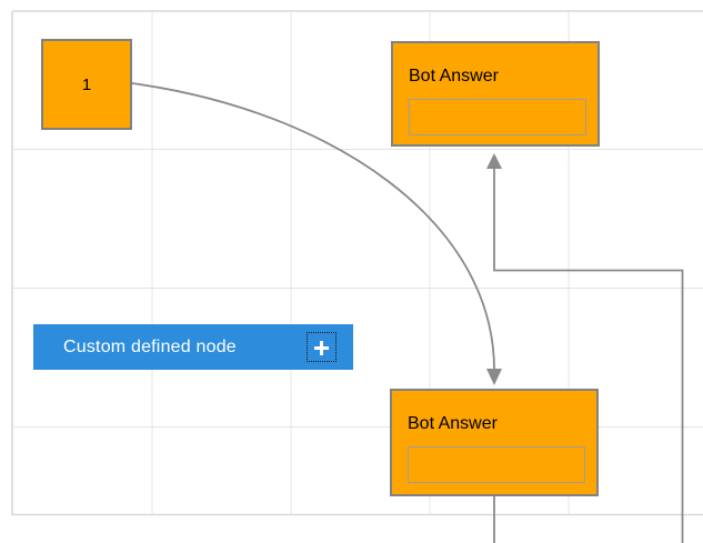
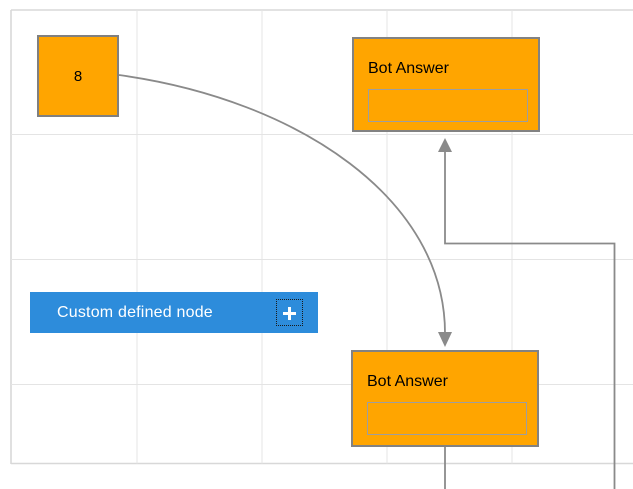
- 1
+ 8
  Bot Answer
  Bot Answer
  Custom defined node
